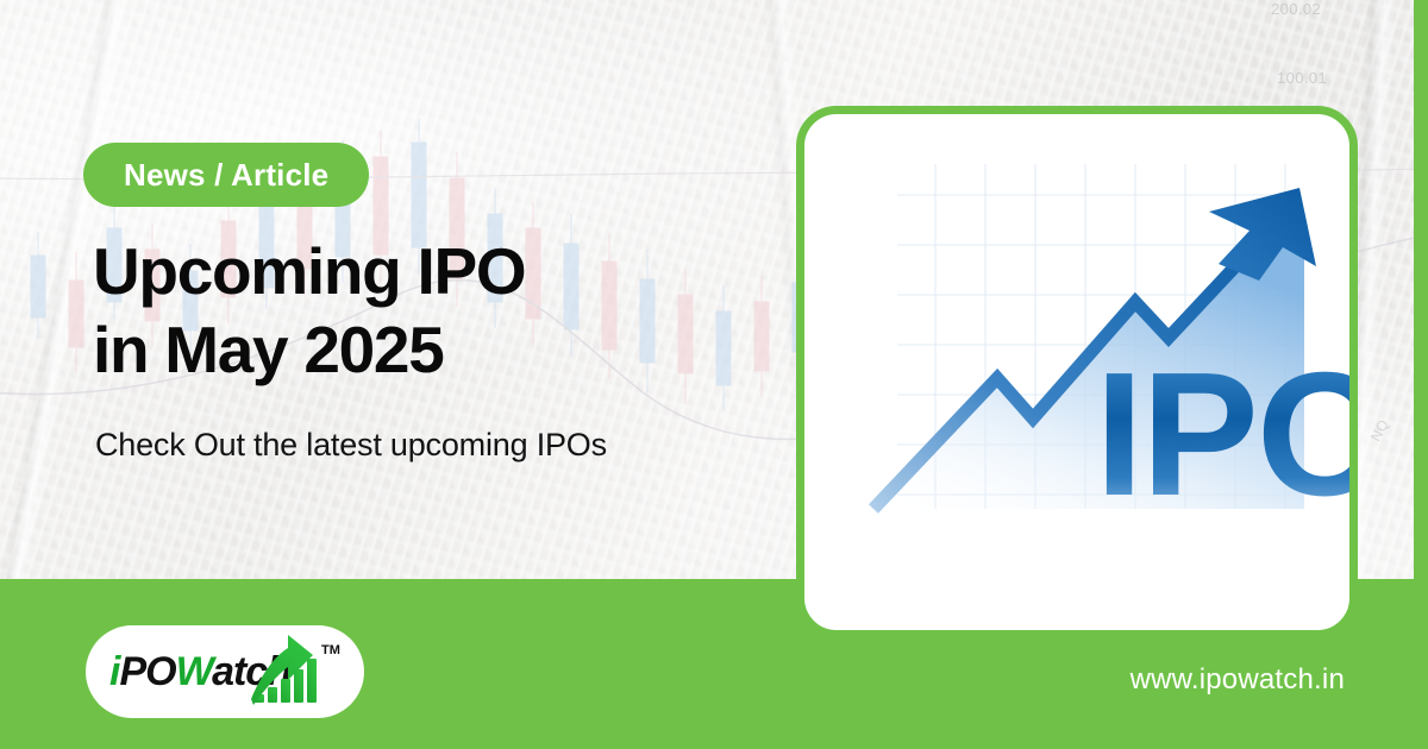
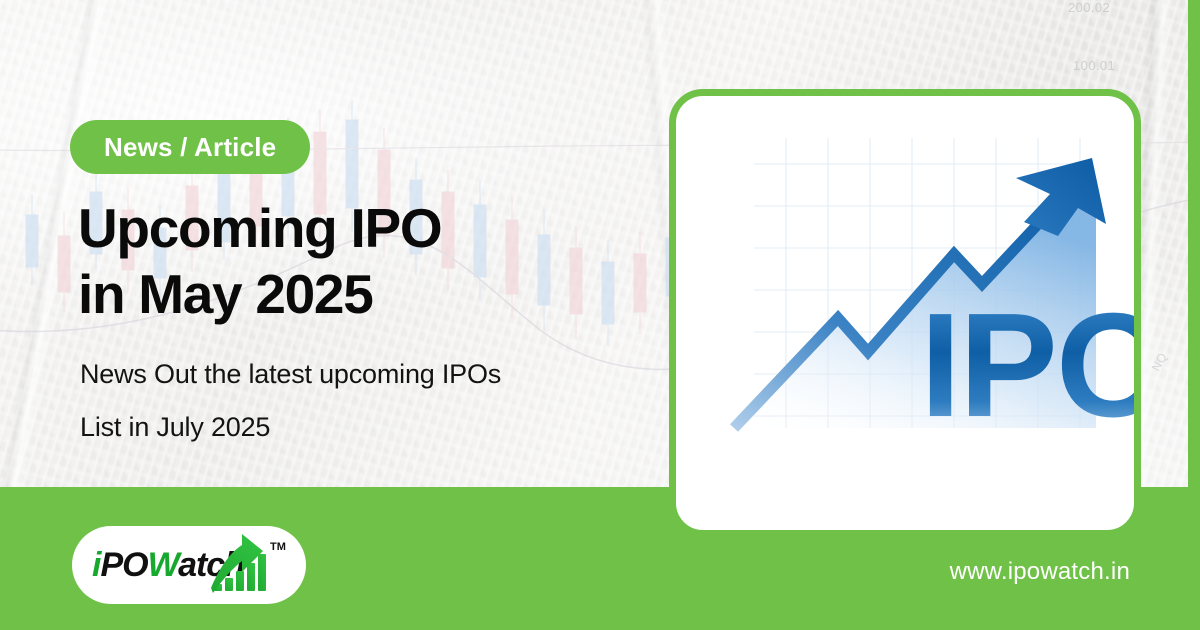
  200.02
  100.01
  News / Article
  Upcoming IPO
  in May 2025
- Check Out the latest upcoming IPOs
+ News Out the latest upcoming IPOs
+ List in July 2025
  IPO
  iPOWatc
  TM
  www.ipowatch.in
